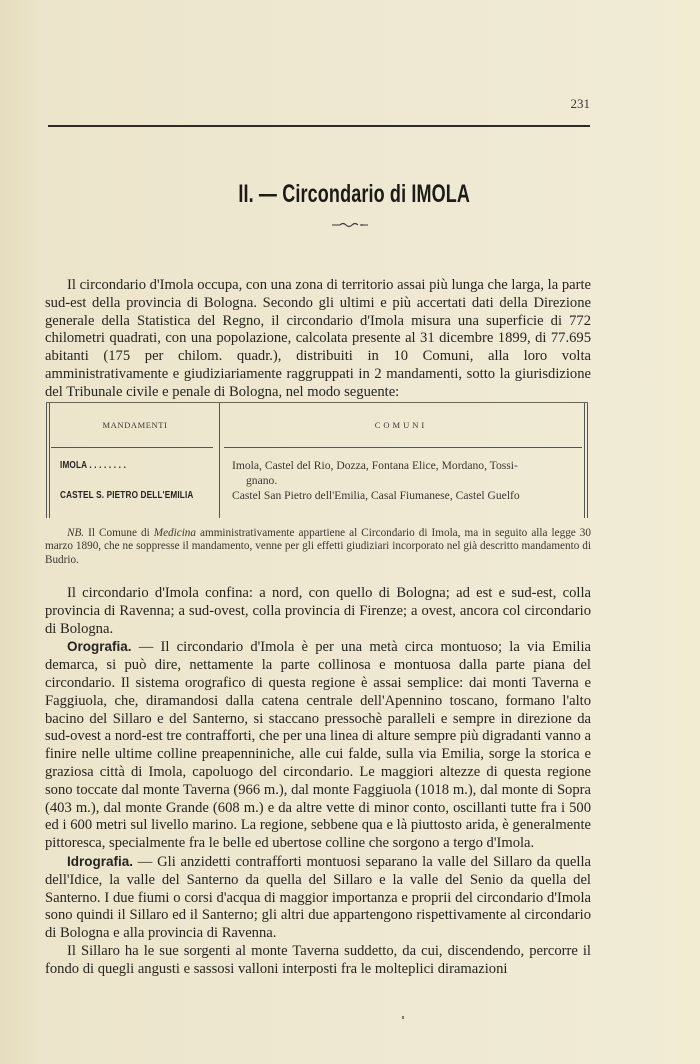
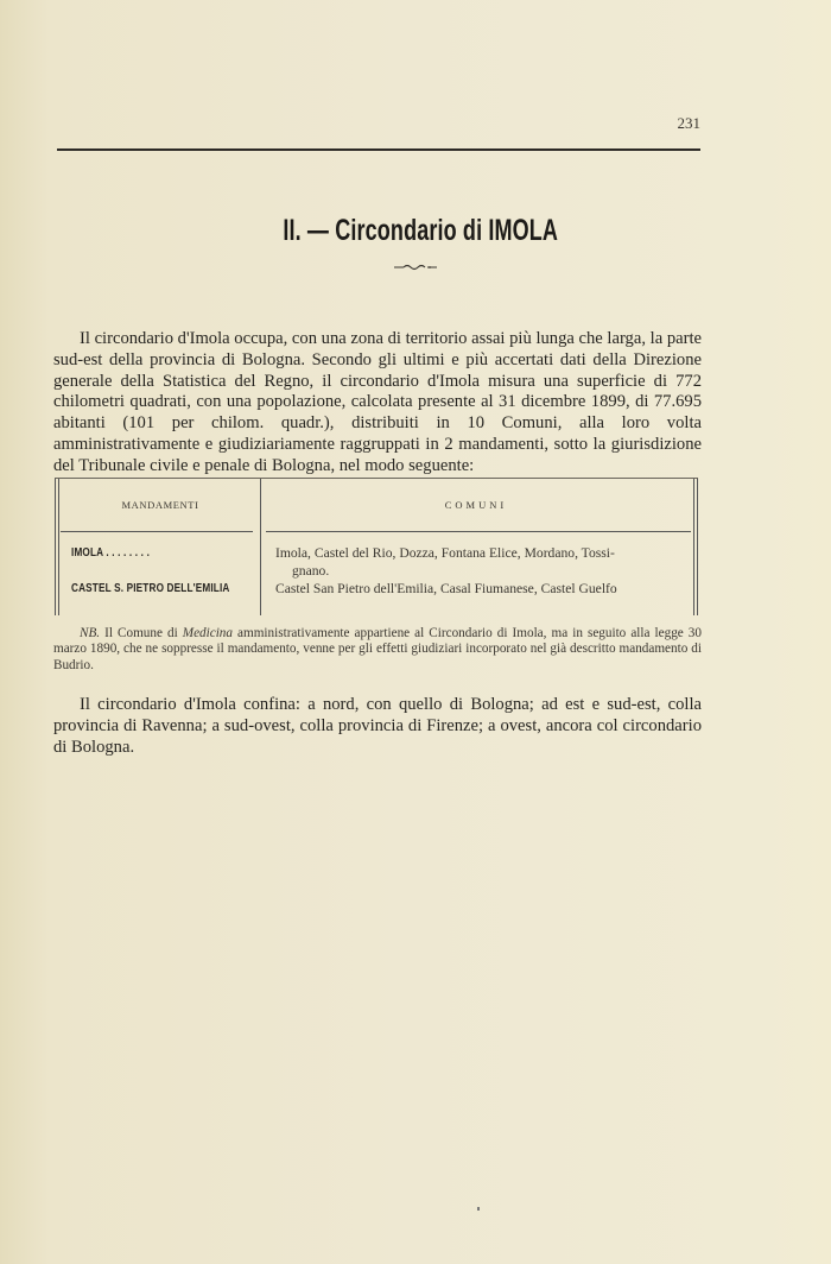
  231
  II. — Circondario di IMOLA
- Il circondario d'Imola occupa, con una zona di territorio assai più lunga che larga, la parte sud-est della provincia di Bologna. Secondo gli ultimi e più accertati dati della Direzione generale della Statistica del Regno, il circondario d'Imola misura una superficie di 772 chilometri quadrati, con una popolazione, calcolata presente al 31 dicembre 1899, di 77.695 abitanti (175 per chilom. quadr.), distribuiti in 10 Comuni, alla loro volta amministrativamente e giudiziariamente raggruppati in 2 mandamenti, sotto la giurisdizione del Tribunale civile e penale di Bologna, nel modo seguente:
+ Il circondario d'Imola occupa, con una zona di territorio assai più lunga che larga, la parte sud-est della provincia di Bologna. Secondo gli ultimi e più accertati dati della Direzione generale della Statistica del Regno, il circondario d'Imola misura una superficie di 772 chilometri quadrati, con una popolazione, calcolata presente al 31 dicembre 1899, di 77.695 abitanti (101 per chilom. quadr.), distribuiti in 10 Comuni, alla loro volta amministrativamente e giudiziariamente raggruppati in 2 mandamenti, sotto la giurisdizione del Tribunale civile e penale di Bologna, nel modo seguente:
  MANDAMENTI
  COMUNI
  IMOLA . . . . . . . .
  Imola, Castel del Rio, Dozza, Fontana Elice, Mordano, Tossi-
  gnano.
  CASTEL S. PIETRO DELL'EMILIA
  Castel San Pietro dell'Emilia, Casal Fiumanese, Castel Guelfo
  NB. Il Comune di Medicina amministrativamente appartiene al Circondario di Imola, ma in seguito alla legge 30 marzo 1890, che ne soppresse il mandamento, venne per gli effetti giudiziari incorporato nel già descritto mandamento di Budrio.
  Il circondario d'Imola confina: a nord, con quello di Bologna; ad est e sud-est, colla provincia di Ravenna; a sud-ovest, colla provincia di Firenze; a ovest, ancora col circondario di Bologna.
- Orografia. — Il circondario d'Imola è per una metà circa montuoso; la via Emilia demarca, si può dire, nettamente la parte collinosa e montuosa dalla parte piana del circondario. Il sistema orografico di questa regione è assai semplice: dai monti Taverna e Faggiuola, che, diramandosi dalla catena centrale dell'Apennino toscano, formano l'alto bacino del Sillaro e del Santerno, si staccano pressochè paralleli e sempre in direzione da sud-ovest a nord-est tre contrafforti, che per una linea di alture sempre più digradanti vanno a finire nelle ultime colline preapenniniche, alle cui falde, sulla via Emilia, sorge la storica e graziosa città di Imola, capoluogo del circondario. Le maggiori altezze di questa regione sono toccate dal monte Taverna (966 m.), dal monte Faggiuola (1018 m.), dal monte di Sopra (403 m.), dal monte Grande (608 m.) e da altre vette di minor conto, oscillanti tutte fra i 500 ed i 600 metri sul livello marino. La regione, sebbene qua e là piuttosto arida, è generalmente pittoresca, specialmente fra le belle ed ubertose colline che sorgono a tergo d'Imola.
- Idrografia. — Gli anzidetti contrafforti montuosi separano la valle del Sillaro da quella dell'Idice, la valle del Santerno da quella del Sillaro e la valle del Senio da quella del Santerno. I due fiumi o corsi d'acqua di maggior importanza e proprii del circondario d'Imola sono quindi il Sillaro ed il Santerno; gli altri due appartengono rispettivamente al circondario di Bologna e alla provincia di Ravenna.
- Il Sillaro ha le sue sorgenti al monte Taverna suddetto, da cui, discendendo, percorre il fondo di quegli angusti e sassosi valloni interposti fra le molteplici diramazioni
